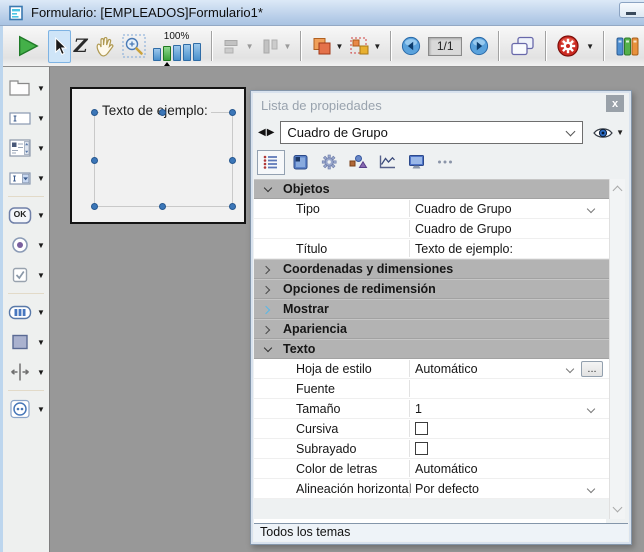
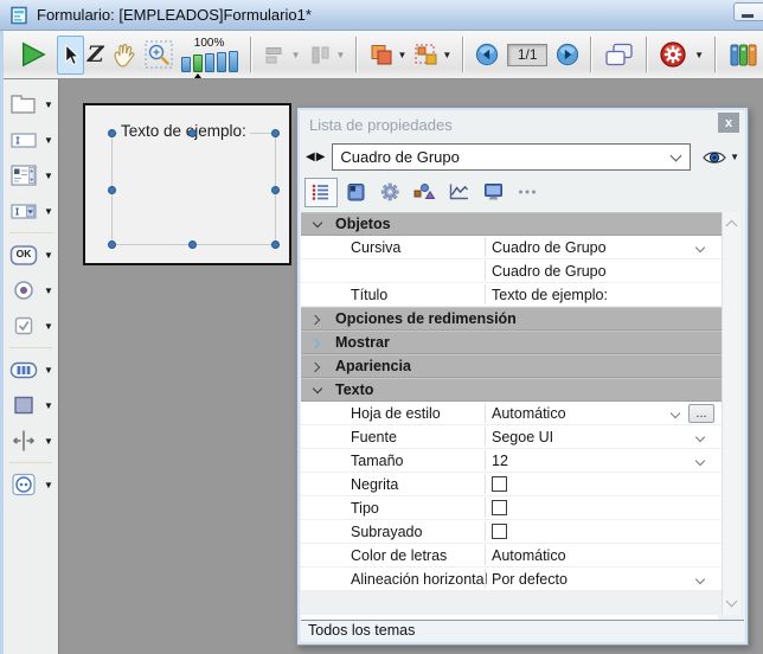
  Formulario: [EMPLEADOS]Formulario1*
  Z
  100%
  ▼
  ▼
  ▼
  ▼
  1/1
  ▼
  ▼
  ▼
  ▼
  ▼
  OK
  ▼
  ▼
  ▼
  ▼
  ▼
  ▼
  ▼
  Texto deemplo:
  Lista de propiedades
  x
  ◀▶
  Cuadro de Grupo
  ▼
  Objetos
- Tipo
+ Cursiva
  Cuadro de Grupo
  Cuadro de Grupo
  Título
  Texto de ejemplo:
- Coordenadas y dimensiones
  Opciones de redimensión
  Mostrar
  Apariencia
  Texto
  Hoja de estilo
  Automático
  ...
  Fuente
+ Segoe UI
  Tamaño
- 1
+ 12
+ Negrita
- Cursiva
+ Tipo
  Subrayado
  Color de letras
  Automático
  Alineación horizonta
  Por defecto
  Todos los temas
